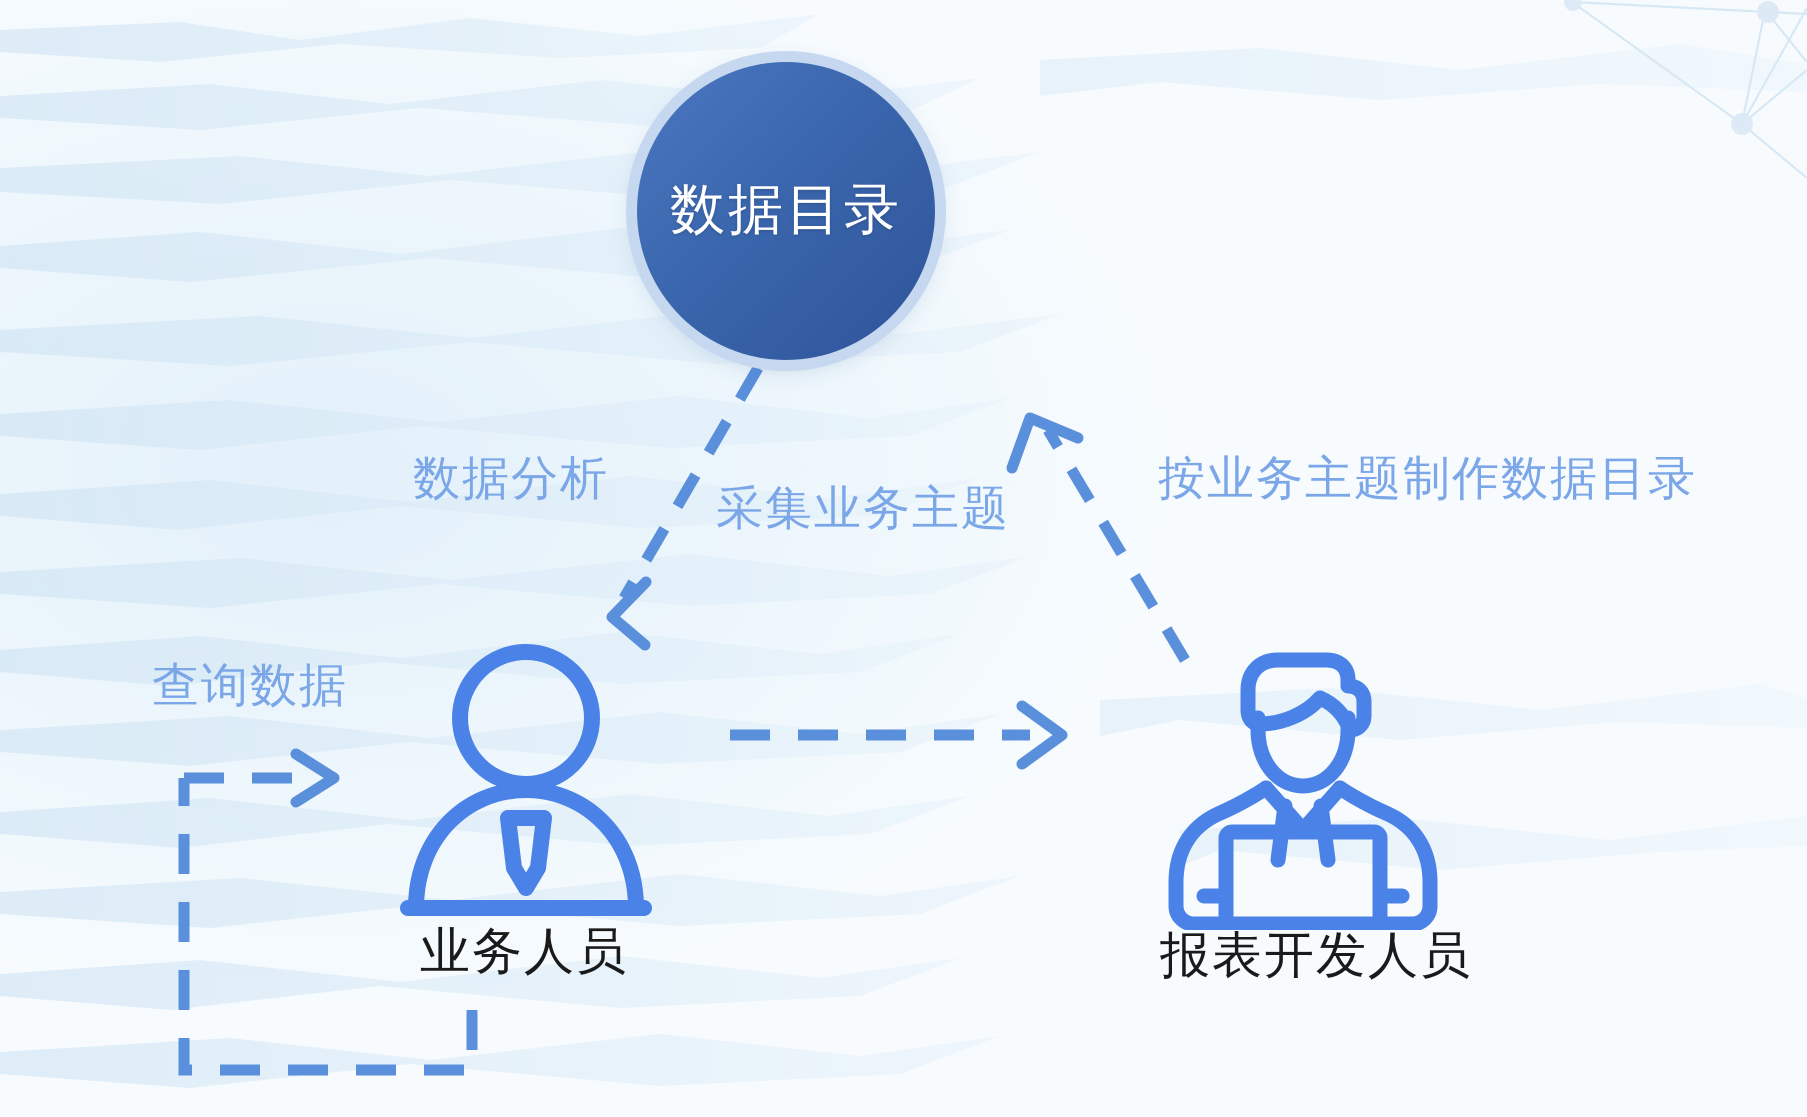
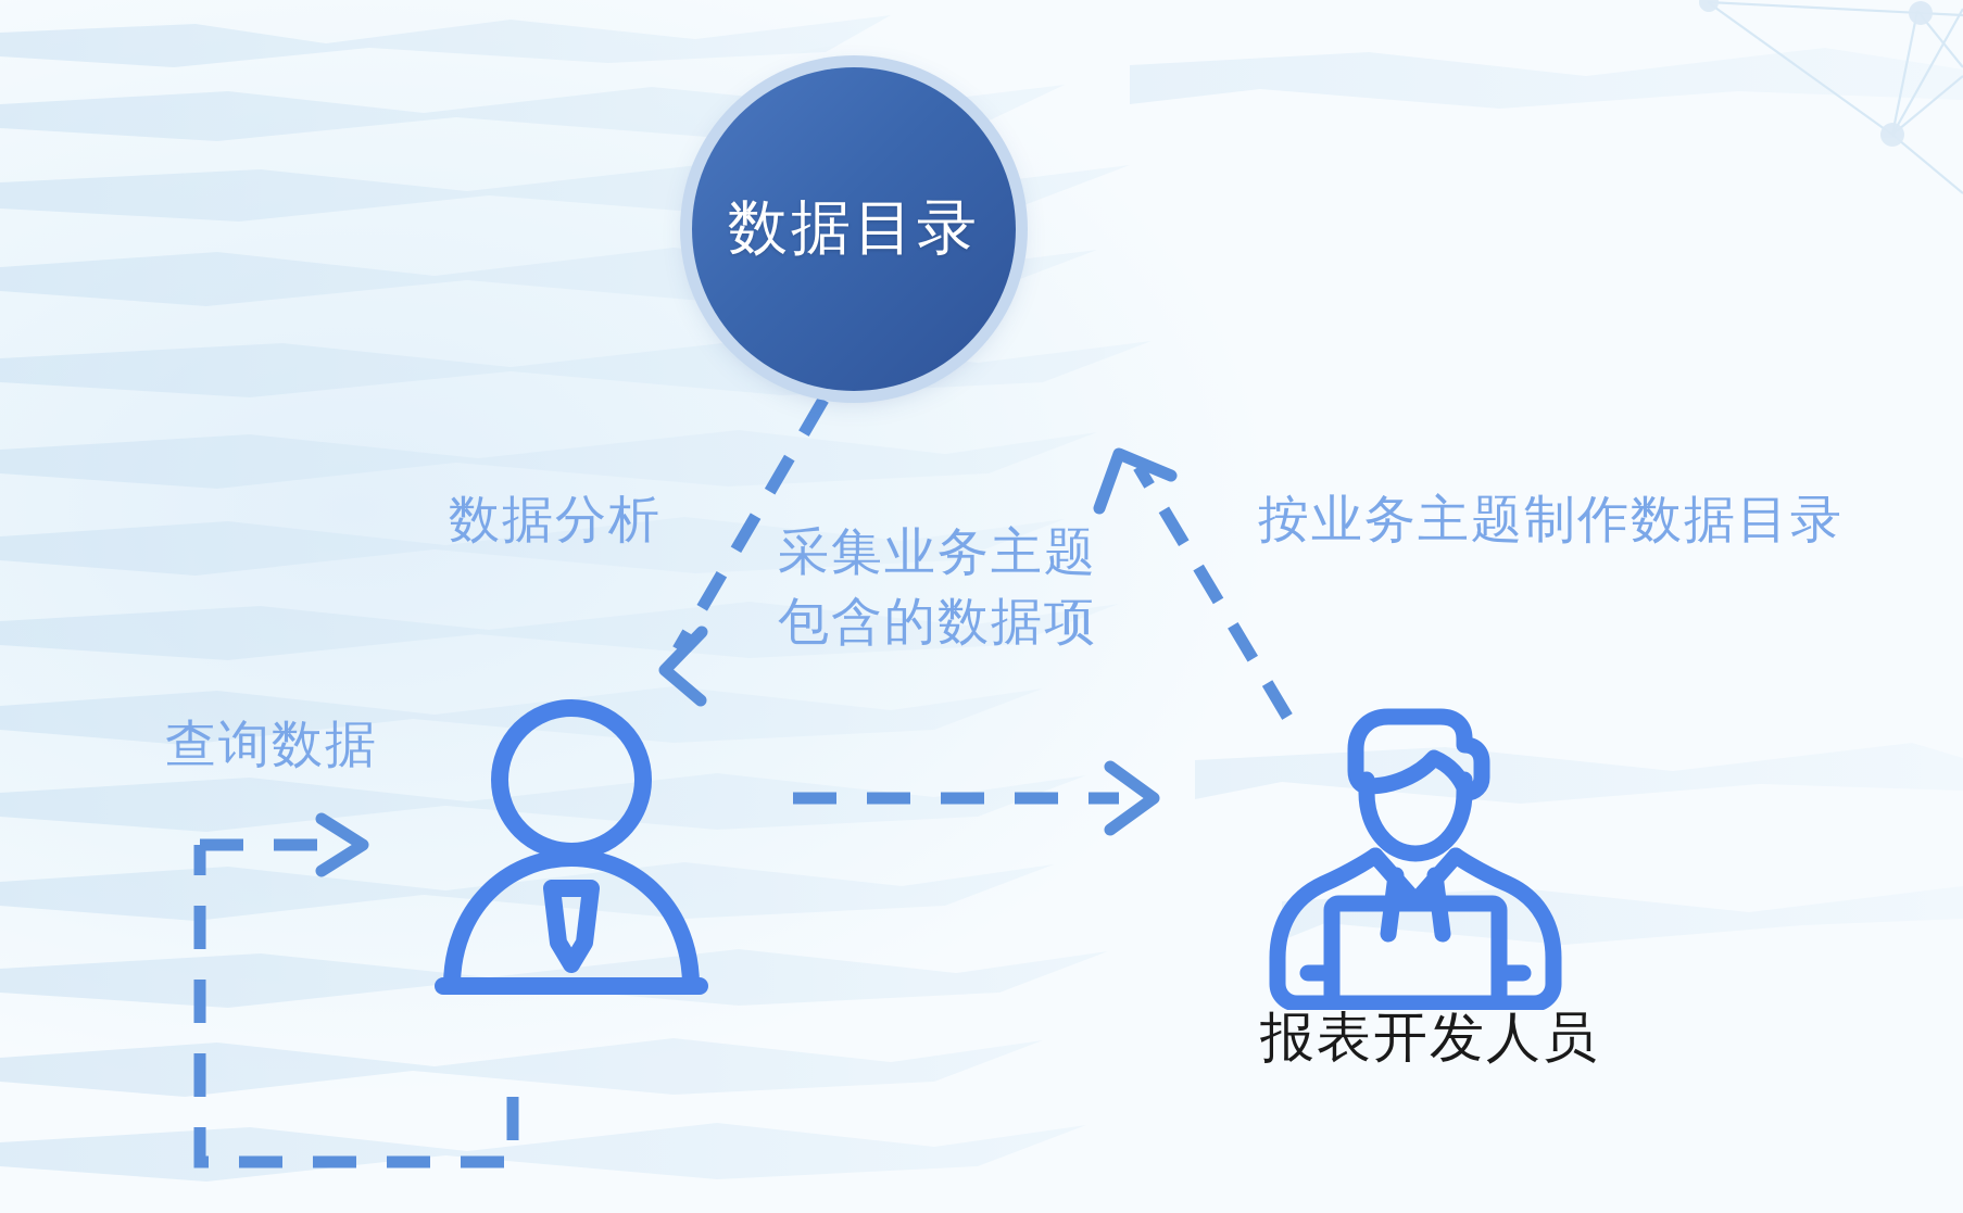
  数据目录
  数据分析
  采集业务主题
+ 包含的数据项
  按业务主题制作数据目录
  查询数据
- 业务人员
  报表开发人员
